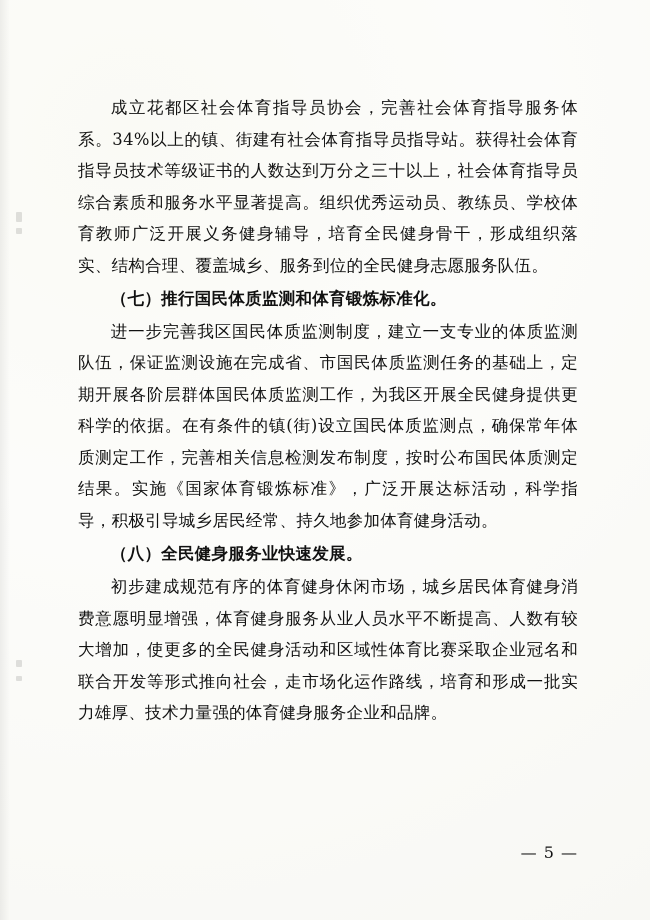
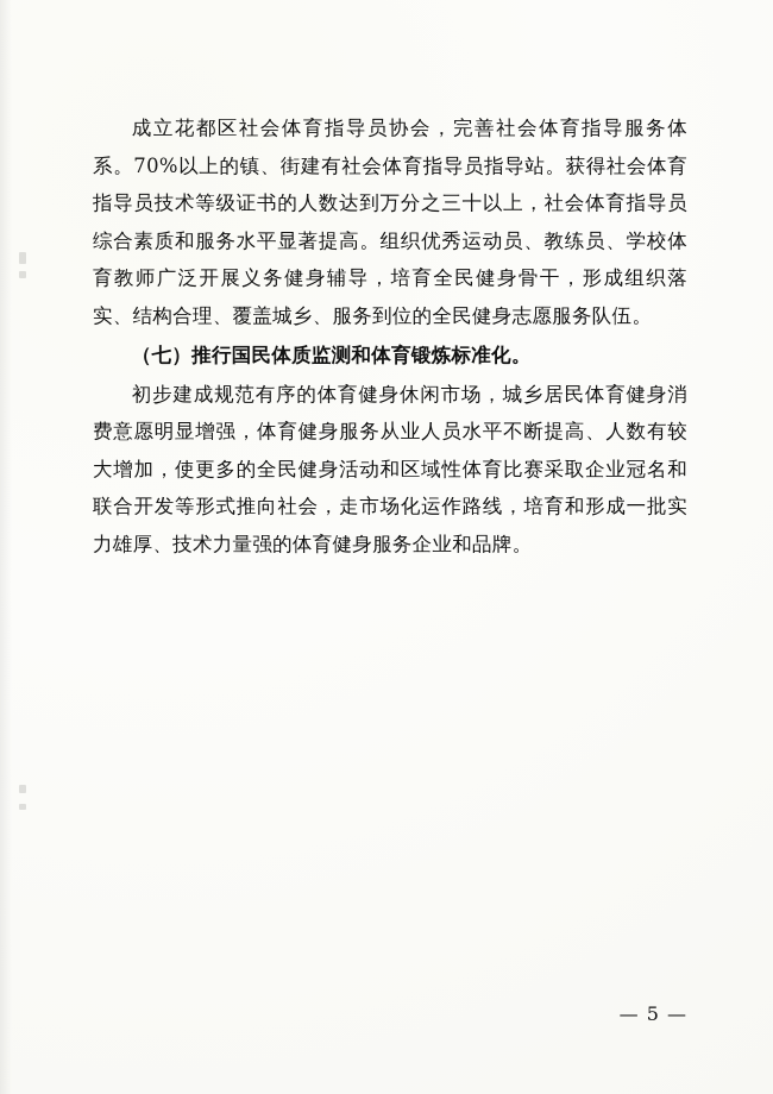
- 成立花都区社会体育指导员协会，完善社会体育指导服务体系。34%以上的镇、街建有社会体育指导员指导站。获得社会体育指导员技术等级证书的人数达到万分之三十以上，社会体育指导员综合素质和服务水平显著提高。组织优秀运动员、教练员、学校体育教师广泛开展义务健身辅导，培育全民健身骨干，形成组织落实、结构合理、覆盖城乡、服务到位的全民健身志愿服务队伍。
+ 成立花都区社会体育指导员协会，完善社会体育指导服务体系。70%以上的镇、街建有社会体育指导员指导站。获得社会体育指导员技术等级证书的人数达到万分之三十以上，社会体育指导员综合素质和服务水平显著提高。组织优秀运动员、教练员、学校体育教师广泛开展义务健身辅导，培育全民健身骨干，形成组织落实、结构合理、覆盖城乡、服务到位的全民健身志愿服务队伍。
  （七）推行国民体质监测和体育锻炼标准化。
- 进一步完善我区国民体质监测制度，建立一支专业的体质监测队伍，保证监测设施在完成省、市国民体质监测任务的基础上，定期开展各阶层群体国民体质监测工作，为我区开展全民健身提供更科学的依据。在有条件的镇(街)设立国民体质监测点，确保常年体质测定工作，完善相关信息检测发布制度，按时公布国民体质测定结果。实施《国家体育锻炼标准》，广泛开展达标活动，科学指导，积极引导城乡居民经常、持久地参加体育健身活动。
- （八）全民健身服务业快速发展。
  初步建成规范有序的体育健身休闲市场，城乡居民体育健身消费意愿明显增强，体育健身服务从业人员水平不断提高、人数有较大增加，使更多的全民健身活动和区域性体育比赛采取企业冠名和联合开发等形式推向社会，走市场化运作路线，培育和形成一批实力雄厚、技术力量强的体育健身服务企业和品牌。
  — 5 —
